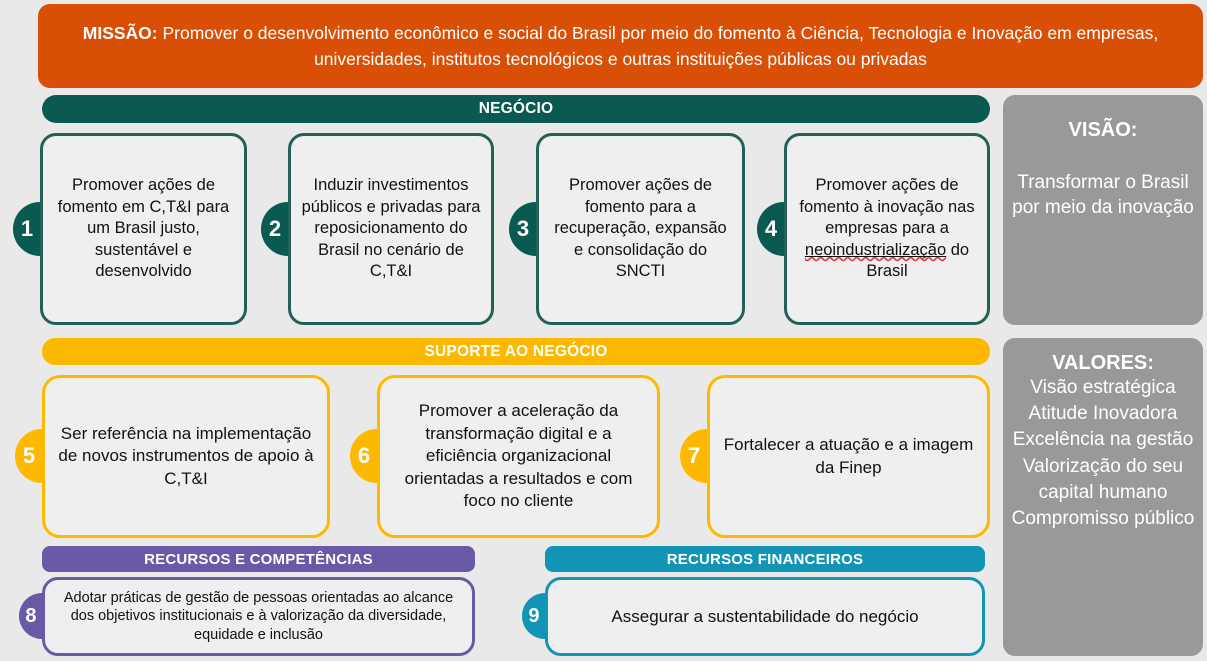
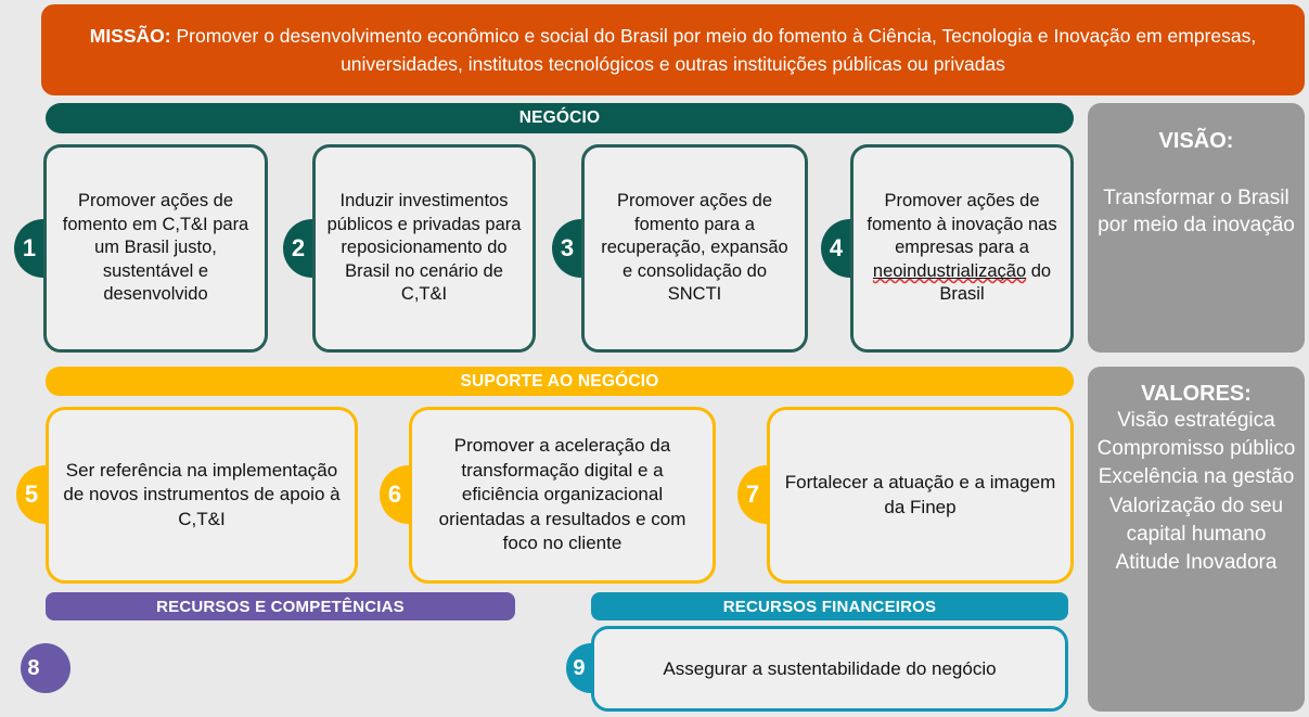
  MISSÃO: Promover o desenvolvimento econômico e social do Brasil por meio do fomento à Ciência, Tecnologia e Inovação em empresas, universidades, institutos tecnológicos e outras instituições públicas ou privadas
  NEGÓCIO
  1
  Promover ações de fomento em C,T&I para um Brasil justo, sustentável e desenvolvido
  2
  Induzir investimentos públicos e privadas para reposicionamento do Brasil no cenário de C,T&I
  3
  Promover ações de fomento para a recuperação, expansão e consolidação do SNCTI
  4
  Promover ações de fomento à inovação nas empresas para a neoindustrialização do Brasil
  VISÃO:
  Transformar o Brasil por meio da inovação
  SUPORTE AO NEGÓCIO
  5
  Ser referência na implementação de novos instrumentos de apoio à C,T&I
  6
  Promover a aceleração da transformação digital e a eficiência organizacional orientadas a resultados e com foco no cliente
  7
  Fortalecer a atuação e a imagem da Finep
  VALORES:
  Visão estratégica
- Atitude Inovadora
+ Compromisso público
  Excelência na gestão
  Valorização do seu capital humano
- Compromisso público
+ Atitude Inovadora
  RECURSOS E COMPETÊNCIAS
  8
- Adotar práticas de gestão de pessoas orientadas ao alcance dos objetivos institucionais e à valorização da diversidade, equidade e inclusão
  RECURSOS FINANCEIROS
  9
  Assegurar a sustentabilidade do negócio
